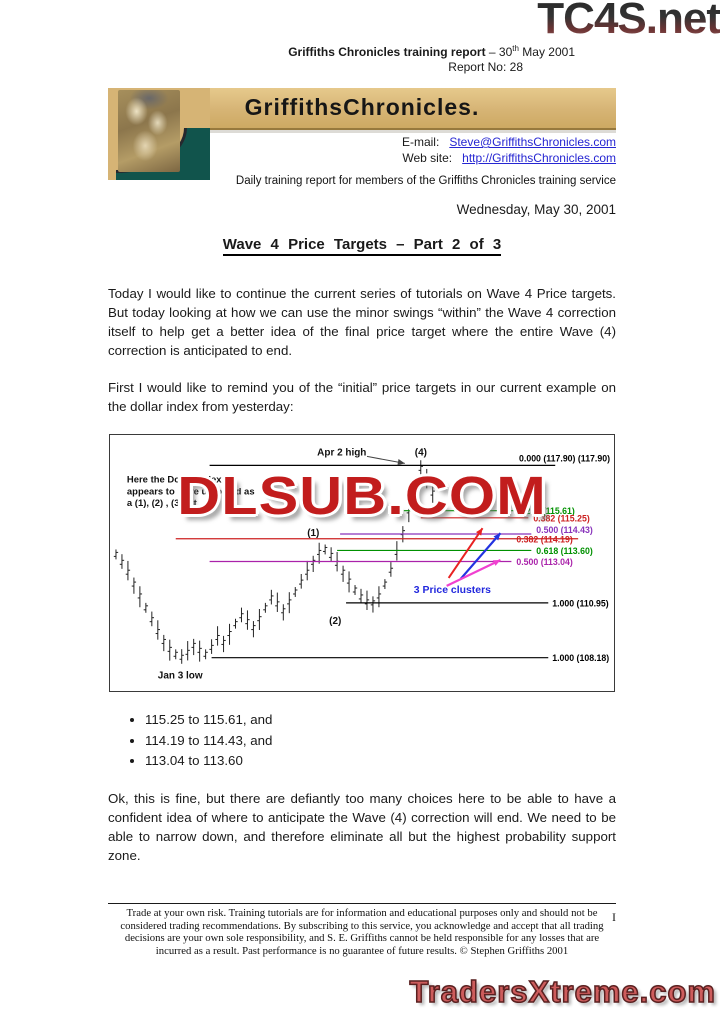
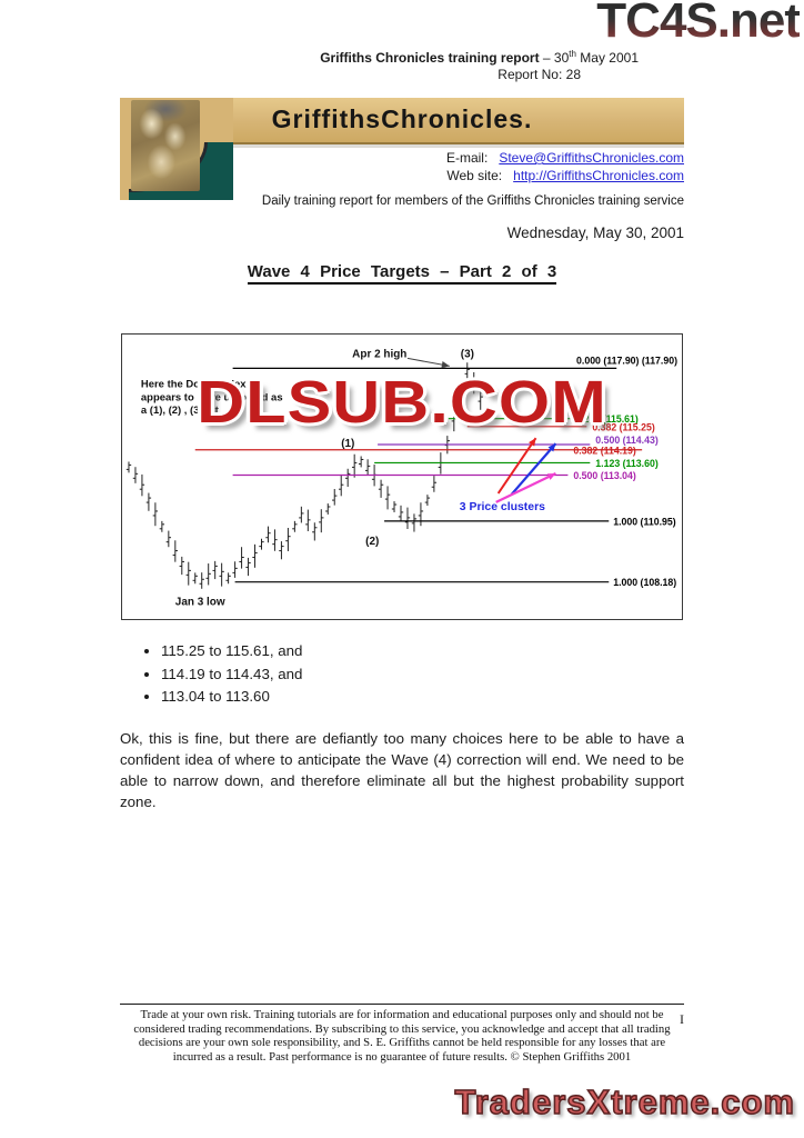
  TC4S.net
  Griffiths Chronicles training report – 30th May 2001
  Report No: 28
  GriffithsChronicles.
  E-mail: Steve@GriffithsChronicles.com
  Web site: http://GriffithsChronicles.com
  Daily training report for members of the Griffiths Chronicles training service
  Wednesday, May 30, 2001
  Wave 4 Price Targets – Part 2 of 3
- Today I would like to continue the current series of tutorials on Wave 4 Price targets. But today looking at how we can use the minor swings “within” the Wave 4 correction itself to help get a better idea of the final price target where the entire Wave (4) correction is anticipated to end.
- First I would like to remind you of the “initial” price targets in our current example on the dollar index from yesterday:
  0.000 (117.90) (117.90)
  0.236 (115.61)
  0.382 (115.25)
  0.500 (114.43)
  0.382 (114.19)
- 0.618 (113.60)
+ 1.123 (113.60)
  0.500 (113.04)
  1.000 (110.95)
  1.000 (108.18)
  Apr 2 high
- (4)
+ (3)
  Here the Dollar Index
  appears to have unfolded as
  a (1), (2) , (3) int
  (1)
  (2)
  3 Price clusters
  Jan 3 low
  DLSUB.COM
  115.25 to 115.61, and
  114.19 to 114.43, and
  113.04 to 113.60
  Ok, this is fine, but there are defiantly too many choices here to be able to have a confident idea of where to anticipate the Wave (4) correction will end. We need to be able to narrow down, and therefore eliminate all but the highest probability support zone.
  Trade at your own risk. Training tutorials are for information and educational purposes only and should not be considered trading recommendations. By subscribing to this service, you acknowledge and accept that all trading decisions are your own sole responsibility, and S. E. Griffiths cannot be held responsible for any losses that are incurred as a result. Past performance is no guarantee of future results. © Stephen Griffiths 2001
  I
  TradersXtreme.com
